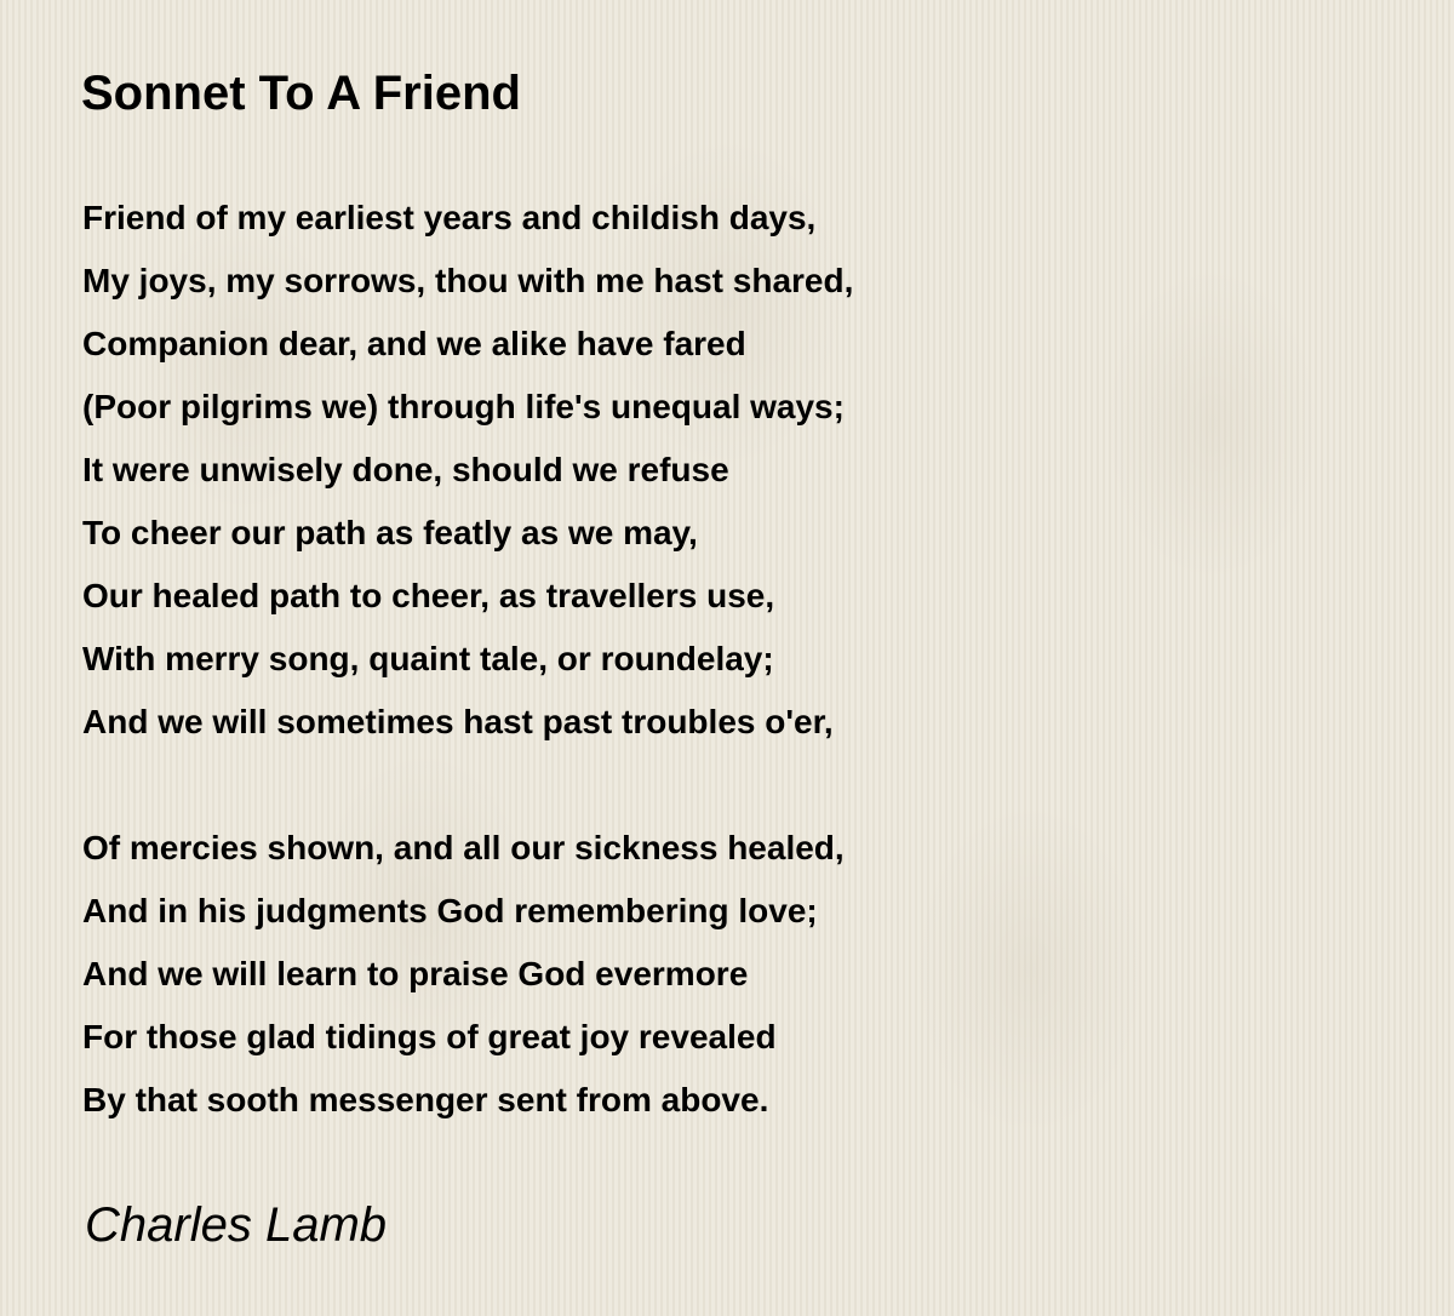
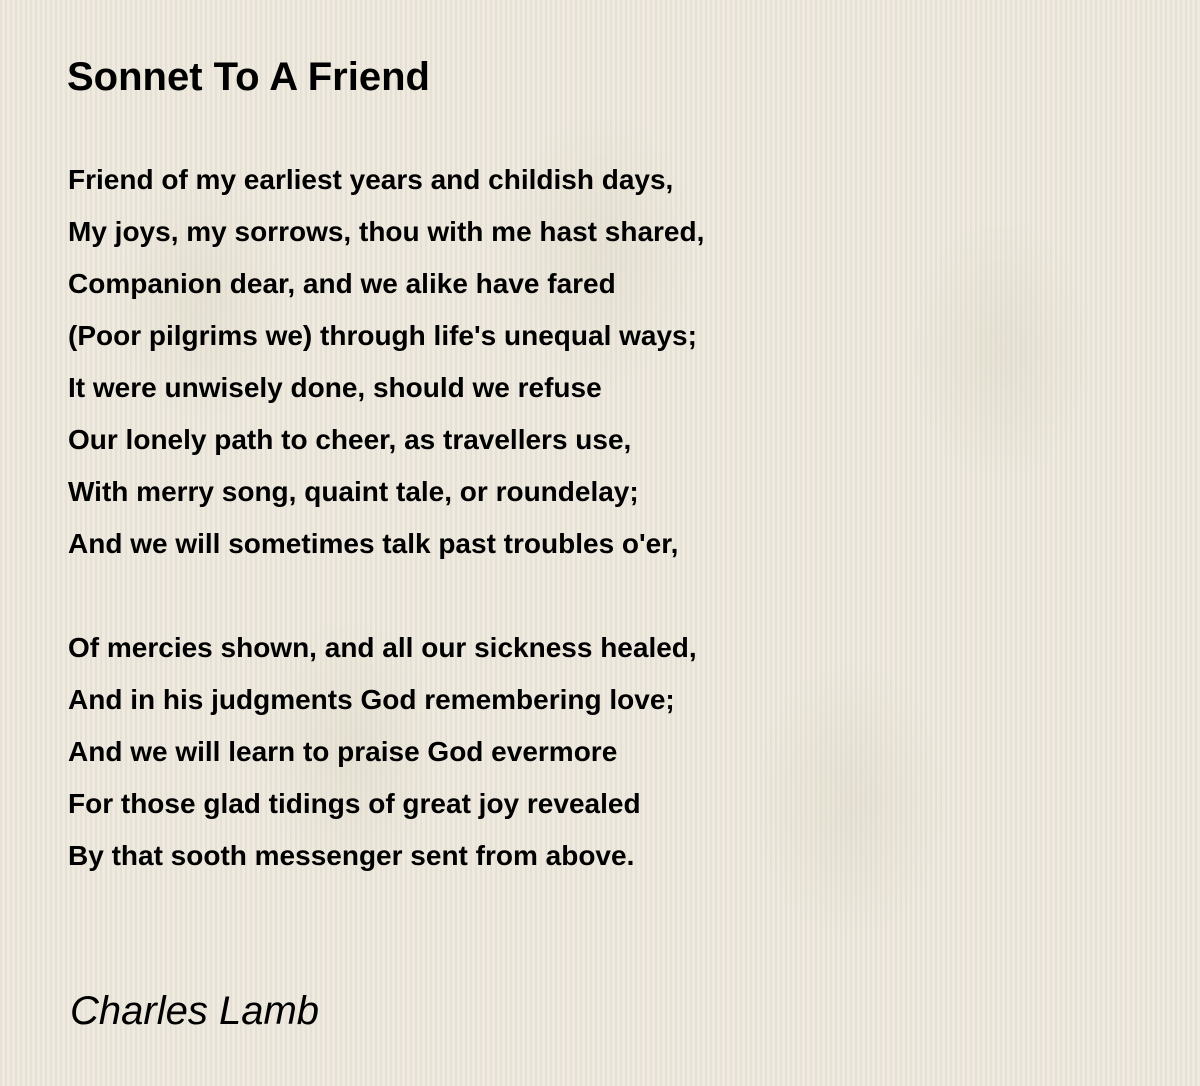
  Sonnet To A Friend
  Friend of my earliest years and childish days,
  My joys, my sorrows, thou with me hast shared,
  Companion dear, and we alike have fared
  (Poor pilgrims we) through life's unequal ways;
  It were unwisely done, should we refuse
- To cheer our path as featly as we may,
- Our healed path to cheer, as travellers use,
+ Our lonely path to cheer, as travellers use,
  With merry song, quaint tale, or roundelay;
- And we will sometimes hast past troubles o'er,
+ And we will sometimes talk past troubles o'er,
  Of mercies shown, and all our sickness healed,
  And in his judgments God remembering love;
  And we will learn to praise God evermore
  For those glad tidings of great joy revealed
  By that sooth messenger sent from above.
  Charles Lamb
